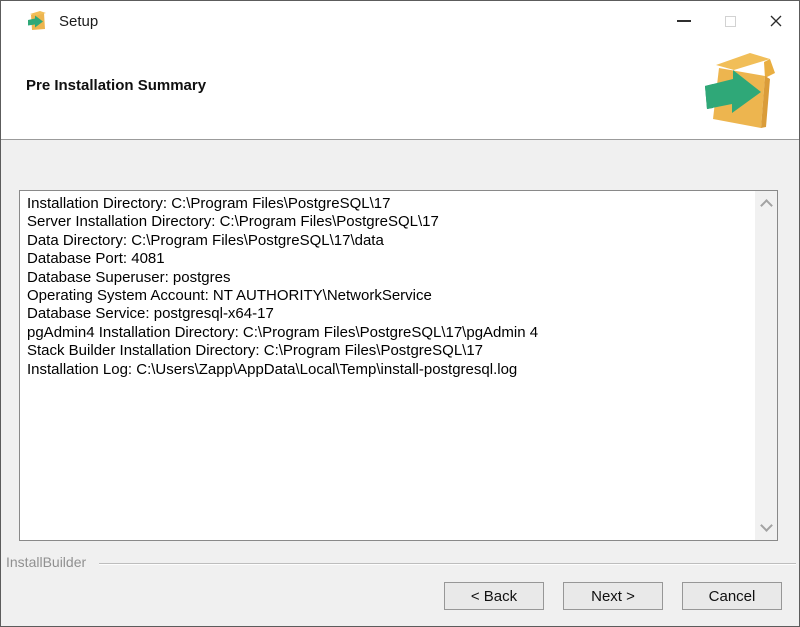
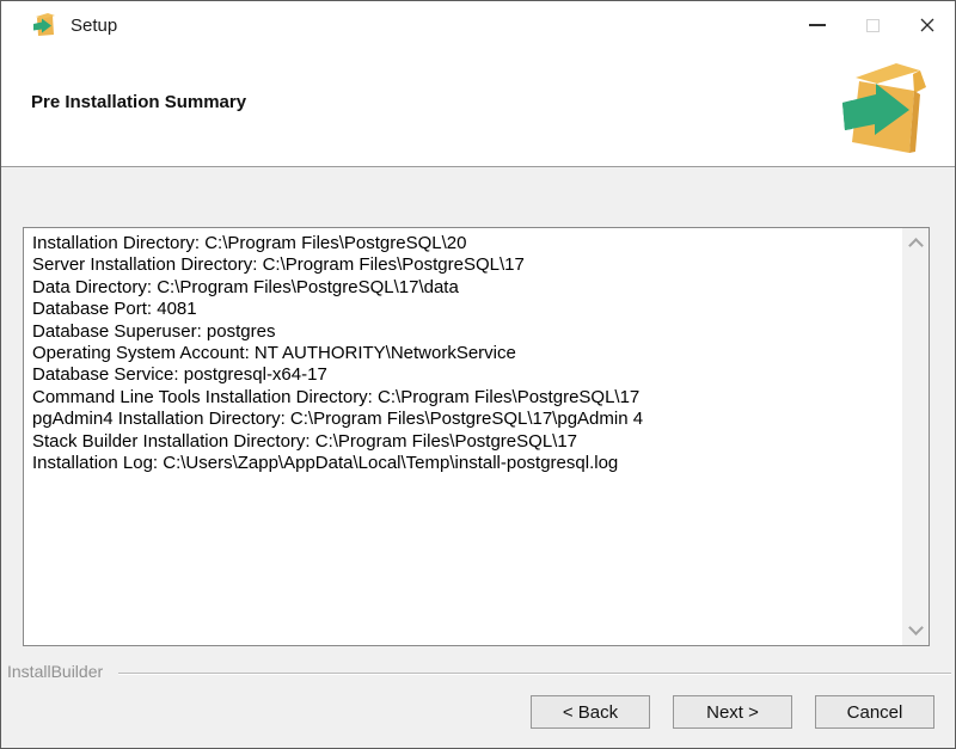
  Setup
  Pre Installation Summary
- Installation Directory: C:\Program Files\PostgreSQL\17
+ Installation Directory: C:\Program Files\PostgreSQL\20
  Server Installation Directory: C:\Program Files\PostgreSQL\17
  Data Directory: C:\Program Files\PostgreSQL\17\data
  Database Port: 4081
  Database Superuser: postgres
  Operating System Account: NT AUTHORITY\NetworkService
  Database Service: postgresql-x64-17
+ Command Line Tools Installation Directory: C:\Program Files\PostgreSQL\17
  pgAdmin4 Installation Directory: C:\Program Files\PostgreSQL\17\pgAdmin 4
  Stack Builder Installation Directory: C:\Program Files\PostgreSQL\17
  Installation Log: C:\Users\Zapp\AppData\Local\Temp\install-postgresql.log
  InstallBuilder
  < Back
  Next >
  Cancel
